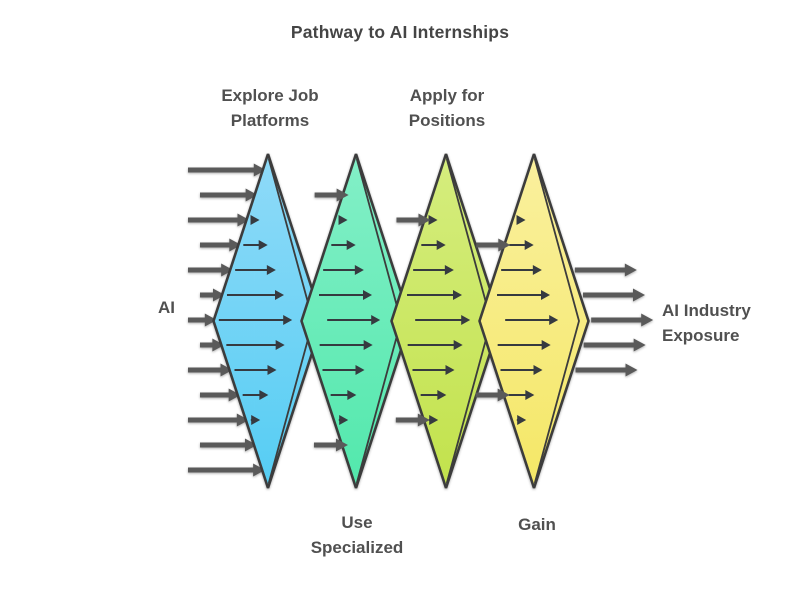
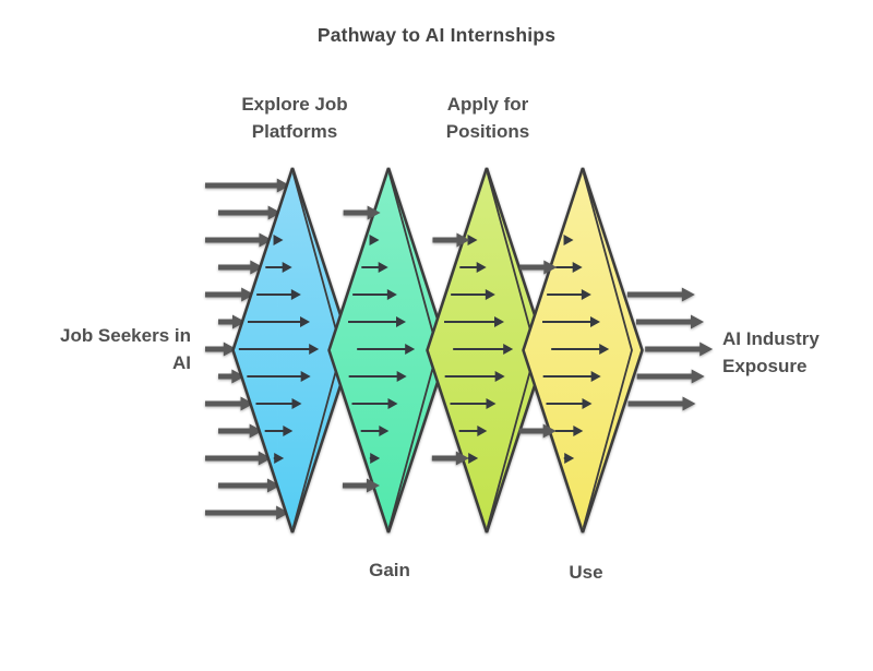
  Pathway to AI Internships
  Explore Job
  Platforms
  Apply for
  Positions
- Use
+ Gain
- Specialized
- Gain
+ Use
+ Job Seekers in
  AI
  AI Industry
  Exposure
